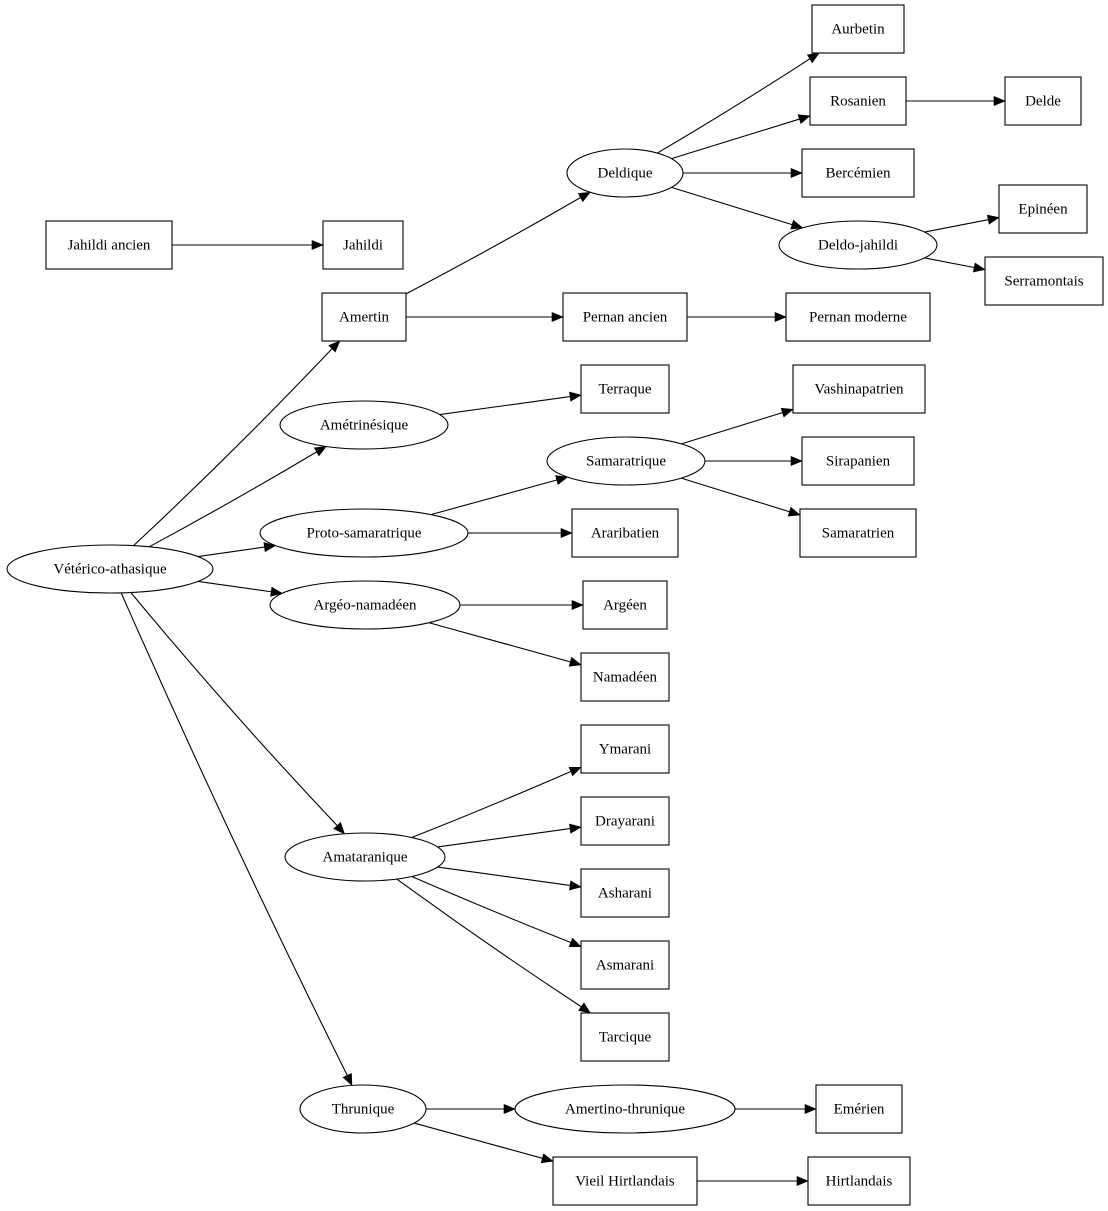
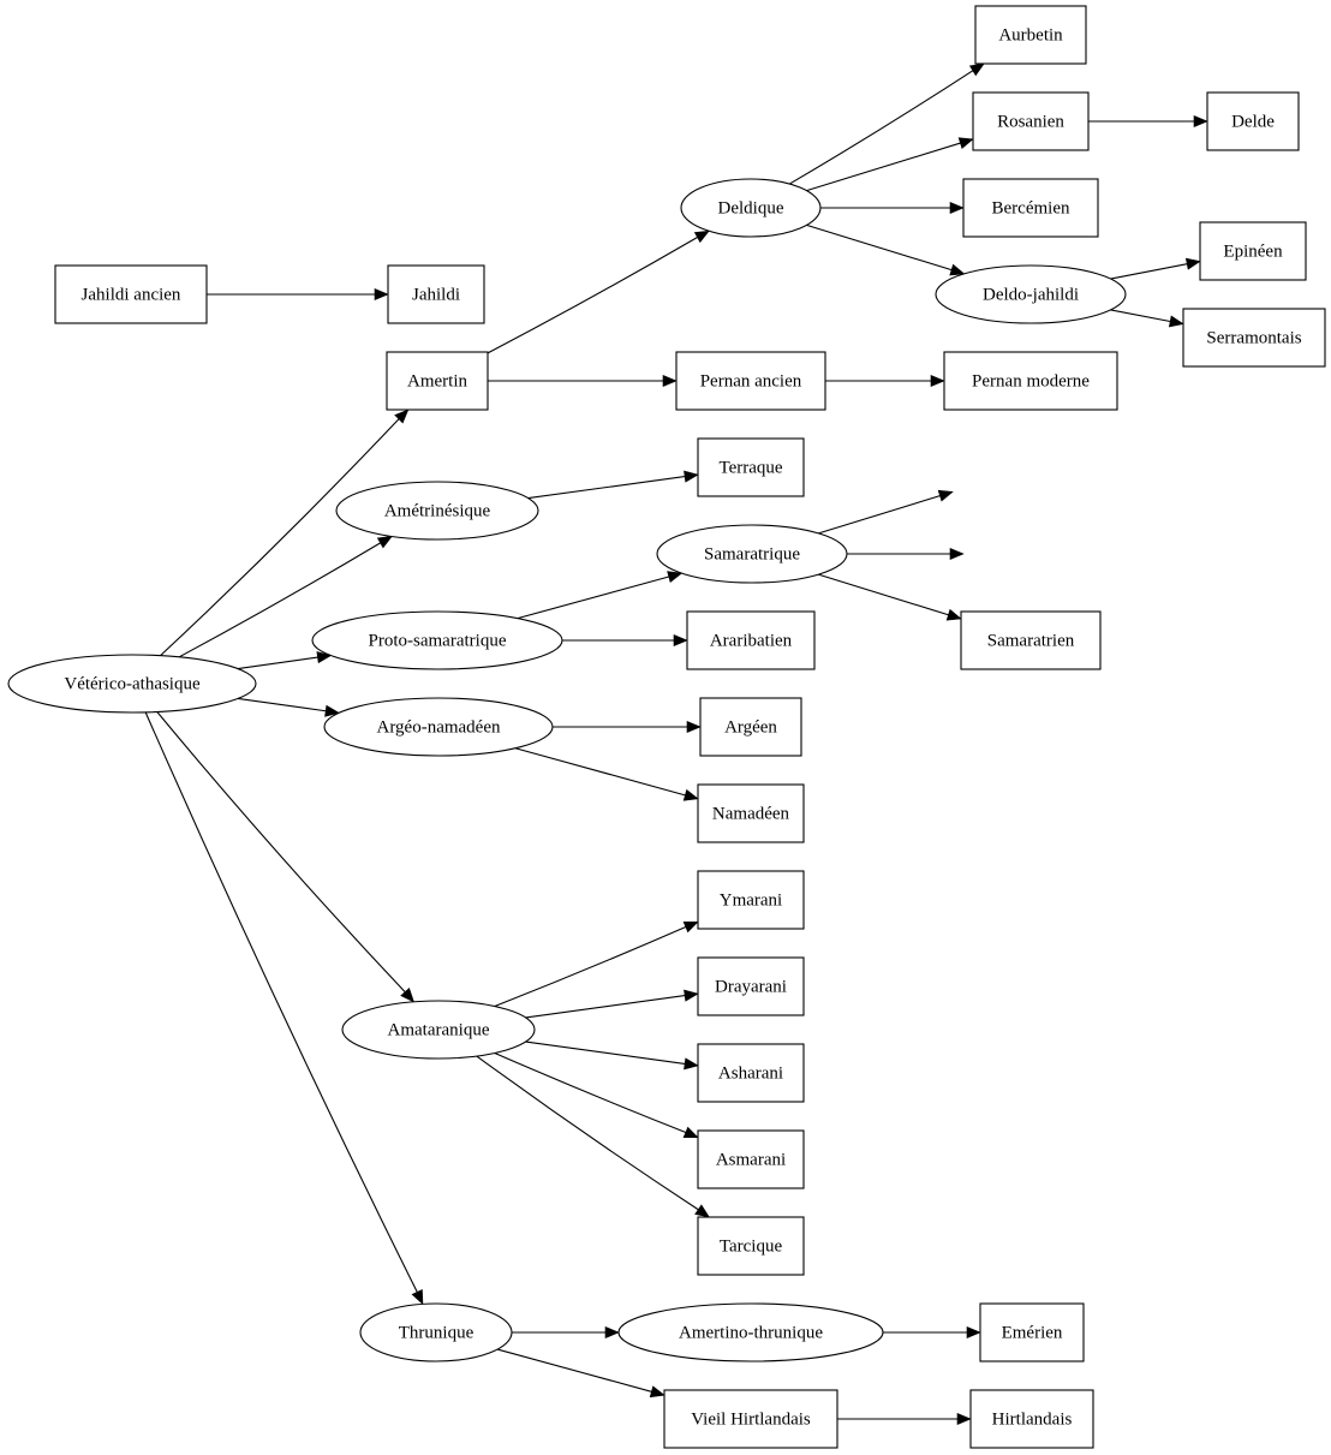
  Vétérico-athasique
  Jahildi ancien
  Jahildi
  Amertin
  Deldique
  Aurbetin
  Rosanien
  Delde
  Bercémien
  Deldo-jahildi
  Epinéen
  Serramontais
  Pernan ancien
  Pernan moderne
  Amétrinésique
  Terraque
  Proto-samaratrique
  Samaratrique
- Vashinapatrien
- Sirapanien
  Samaratrien
  Araribatien
  Argéo-namadéen
  Argéen
  Namadéen
  Amataranique
  Ymarani
  Drayarani
  Asharani
  Asmarani
  Tarcique
  Thrunique
  Amertino-thrunique
  Emérien
  Vieil Hirtlandais
  Hirtlandais
